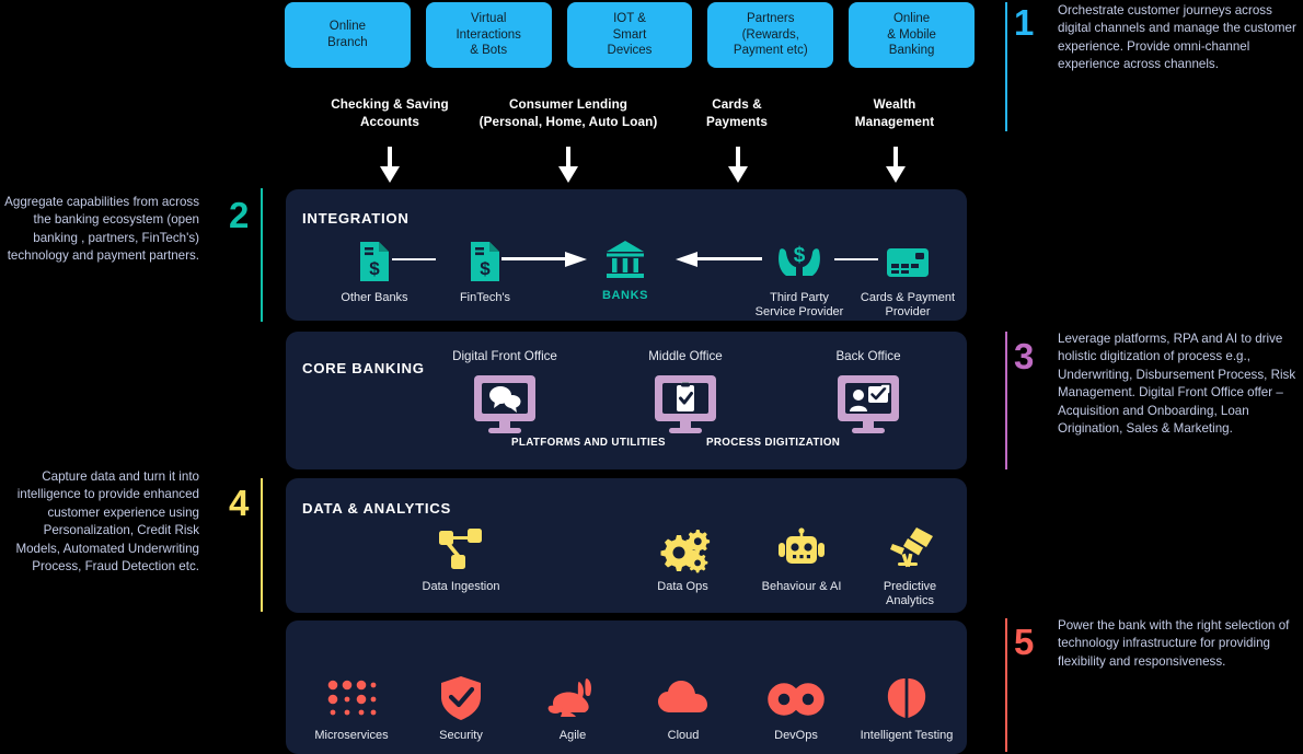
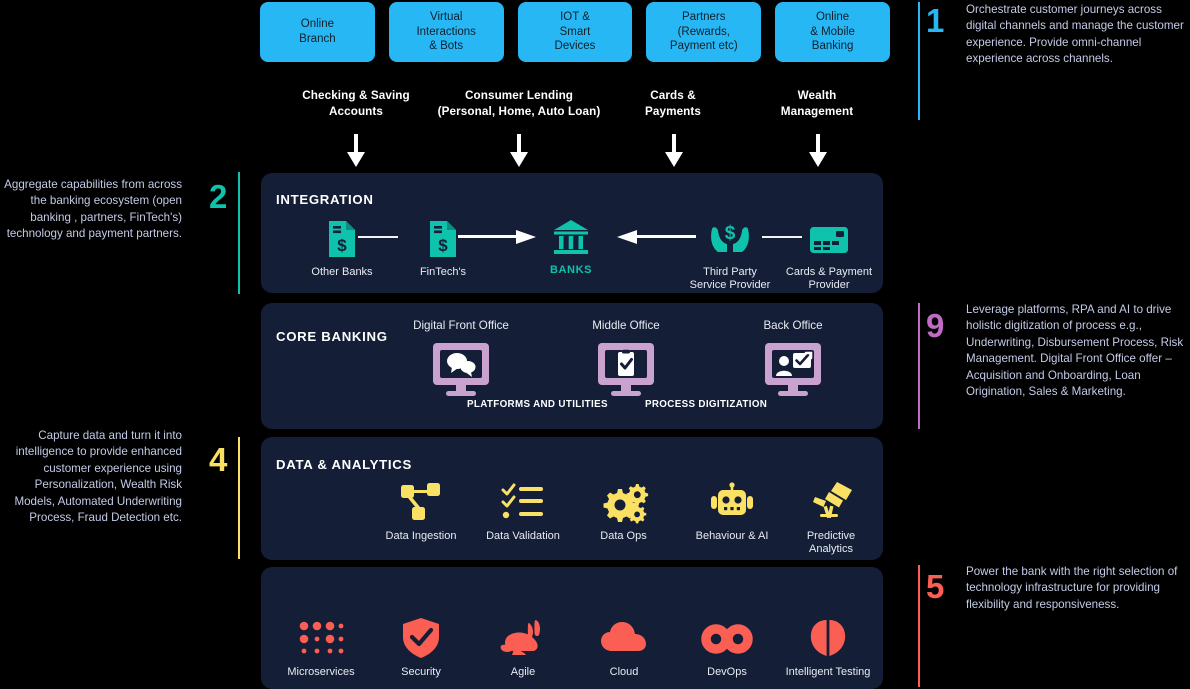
  Online
  Branch
  Virtual
  Interactions
  & Bots
  IOT &
  Smart
  Devices
  Partners
  (Rewards,
  Payment etc)
  Online
  & Mobile
  Banking
  Checking & Saving
  Accounts
  Consumer Lending
  (Personal, Home, Auto Loan)
  Cards &
  Payments
  Wealth
  Management
  INTEGRATION
  $
  Other Banks
  $
  FinTech's
  BANKS
  $
  Third Party
  Service Provider
  Cards & Payment
  Provider
  CORE BANKING
  Digital Front Office
  Middle Office
  Back Office
  PLATFORMS AND UTILITIES
  PROCESS DIGITIZATION
  DATA & ANALYTICS
  Data Ingestion
+ Data Validation
  Data Ops
  Behaviour & AI
  Predictive
  Analytics
  Microservices
  Security
  Agile
  Cloud
  DevOps
  Intelligent Testing
  1
  Orchestrate customer journeys across digital channels and manage the customer experience. Provide omni-channel experience across channels.
  2
  Aggregate capabilities from across the banking ecosystem (open banking , partners, FinTech's) technology and payment partners.
- 3
+ 9
  Leverage platforms, RPA and AI to drive holistic digitization of process e.g., Underwriting, Disbursement Process, Risk Management. Digital Front Office offer – Acquisition and Onboarding, Loan Origination, Sales & Marketing.
  4
- Capture data and turn it into intelligence to provide enhanced customer experience using Personalization, Credit Risk Models, Automated Underwriting Process, Fraud Detection etc.
+ Capture data and turn it into intelligence to provide enhanced customer experience using Personalization, Wealth Risk Models, Automated Underwriting Process, Fraud Detection etc.
  5
  Power the bank with the right selection of technology infrastructure for providing flexibility and responsiveness.
